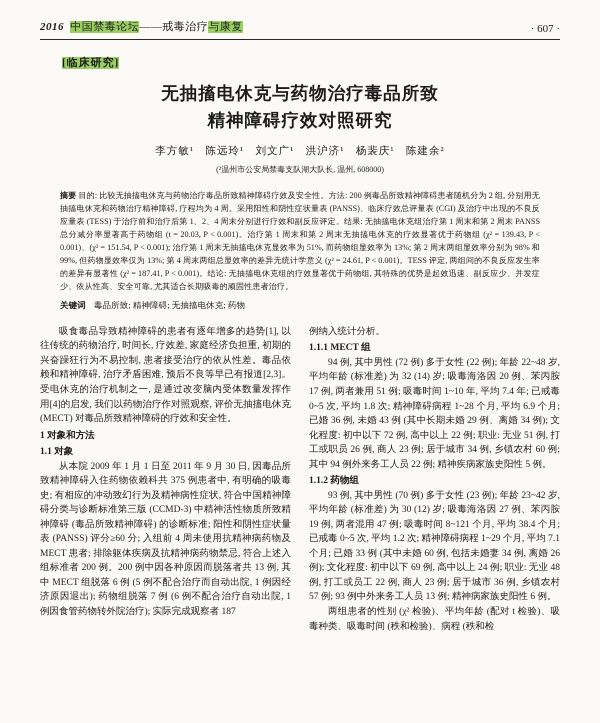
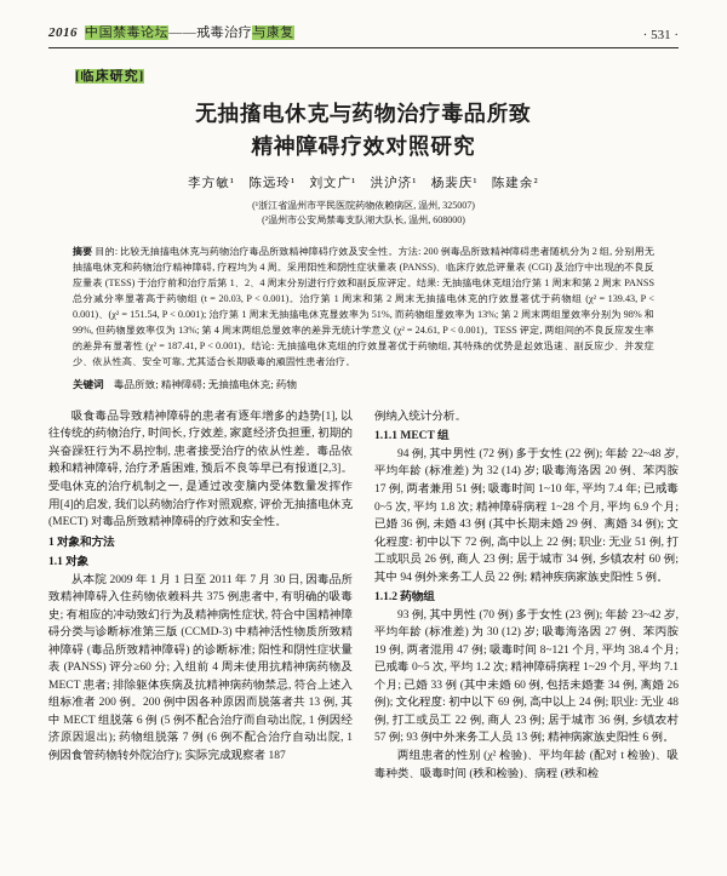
  2016 中国禁毒论坛——戒毒治疗与康复
- · 607 ·
+ · 531 ·
  [临床研究]
  无抽搐电休克与药物治疗毒品所致
  精神障碍疗效对照研究
  李方敏¹ 陈远玲¹ 刘文广¹ 洪沪济¹ 杨裴庆¹ 陈建余²
+ (¹浙江省温州市平民医院药物依赖病区, 温州, 325007)
  (²温州市公安局禁毒支队湖大队长, 温州, 608000)
  摘要 目的: 比较无抽搐电休克与药物治疗毒品所致精神障碍疗效及安全性。方法: 200 例毒品所致精神障碍患者随机分为 2 组, 分别用无抽搐电休克和药物治疗精神障碍, 疗程均为 4 周。采用阳性和阴性症状量表 (PANSS)、临床疗效总评量表 (CGI) 及治疗中出现的不良反应量表 (TESS) 于治疗前和治疗后第 1、2、4 周末分别进行疗效和副反应评定。结果: 无抽搐电休克组治疗第 1 周末和第 2 周末 PANSS 总分减分率显著高于药物组 (t = 20.03, P < 0.001)。治疗第 1 周末和第 2 周末无抽搐电休克的疗效显著优于药物组 (χ² = 139.43, P < 0.001)、(χ² = 151.54, P < 0.001); 治疗第 1 周末无抽搐电休克显效率为 51%, 而药物组显效率为 13%; 第 2 周末两组显效率分别为 98% 和 99%, 但药物显效率仅为 13%; 第 4 周末两组总显效率的差异无统计学意义 (χ² = 24.61, P < 0.001)。TESS 评定, 两组间的不良反应发生率的差异有显著性 (χ² = 187.41, P < 0.001)。结论: 无抽搐电休克组的疗效显著优于药物组, 其特殊的优势是起效迅速、副反应少、并发症少、依从性高、安全可靠, 尤其适合长期吸毒的顽固性患者治疗。
  关键词 毒品所致; 精神障碍; 无抽搐电休克; 药物
  吸食毒品导致精神障碍的患者有逐年增多的趋势[1], 以往传统的药物治疗, 时间长, 疗效差, 家庭经济负担重, 初期的兴奋躁狂行为不易控制, 患者接受治疗的依从性差。毒品依赖和精神障碍, 治疗矛盾困难, 预后不良等早已有报道[2,3]。受电休克的治疗机制之一, 是通过改变脑内受体数量发挥作用[4]的启发, 我们以药物治疗作对照观察, 评价无抽搐电休克 (MECT) 对毒品所致精神障碍的疗效和安全性。
  1 对象和方法
  1.1 对象
- 从本院 2009 年 1 月 1 日至 2011 年 9 月 30 日, 因毒品所致精神障碍入住药物依赖科共 375 例患者中, 有明确的吸毒史; 有相应的冲动致幻行为及精神病性症状, 符合中国精神障碍分类与诊断标准第三版 (CCMD-3) 中精神活性物质所致精神障碍 (毒品所致精神障碍) 的诊断标准; 阳性和阴性症状量表 (PANSS) 评分≥60 分; 入组前 4 周未使用抗精神病药物及 MECT 患者; 排除躯体疾病及抗精神病药物禁忌, 符合上述入组标准者 200 例。200 例中因各种原因而脱落者共 13 例, 其中 MECT 组脱落 6 例 (5 例不配合治疗而自动出院, 1 例因经济原因退出); 药物组脱落 7 例 (6 例不配合治疗自动出院, 1 例因食管药物转外院治疗); 实际完成观察者 187
+ 从本院 2009 年 1 月 1 日至 2011 年 7 月 30 日, 因毒品所致精神障碍入住药物依赖科共 375 例患者中, 有明确的吸毒史; 有相应的冲动致幻行为及精神病性症状, 符合中国精神障碍分类与诊断标准第三版 (CCMD-3) 中精神活性物质所致精神障碍 (毒品所致精神障碍) 的诊断标准; 阳性和阴性症状量表 (PANSS) 评分≥60 分; 入组前 4 周未使用抗精神病药物及 MECT 患者; 排除躯体疾病及抗精神病药物禁忌, 符合上述入组标准者 200 例。200 例中因各种原因而脱落者共 13 例, 其中 MECT 组脱落 6 例 (5 例不配合治疗而自动出院, 1 例因经济原因退出); 药物组脱落 7 例 (6 例不配合治疗自动出院, 1 例因食管药物转外院治疗); 实际完成观察者 187
  例纳入统计分析。
  1.1.1 MECT 组
  94 例, 其中男性 (72 例) 多于女性 (22 例); 年龄 22~48 岁, 平均年龄 (标准差) 为 32 (14) 岁; 吸毒海洛因 20 例、苯丙胺 17 例, 两者兼用 51 例; 吸毒时间 1~10 年, 平均 7.4 年; 已戒毒 0~5 次, 平均 1.8 次; 精神障碍病程 1~28 个月, 平均 6.9 个月; 已婚 36 例, 未婚 43 例 (其中长期未婚 29 例、离婚 34 例); 文化程度: 初中以下 72 例, 高中以上 22 例; 职业: 无业 51 例, 打工或职员 26 例, 商人 23 例; 居于城市 34 例, 乡镇农村 60 例; 其中 94 例外来务工人员 22 例; 精神疾病家族史阳性 5 例。
  1.1.2 药物组
  93 例, 其中男性 (70 例) 多于女性 (23 例); 年龄 23~42 岁, 平均年龄 (标准差) 为 30 (12) 岁; 吸毒海洛因 27 例、苯丙胺 19 例, 两者混用 47 例; 吸毒时间 8~121 个月, 平均 38.4 个月; 已戒毒 0~5 次, 平均 1.2 次; 精神障碍病程 1~29 个月, 平均 7.1 个月; 已婚 33 例 (其中未婚 60 例, 包括未婚妻 34 例, 离婚 26 例); 文化程度: 初中以下 69 例, 高中以上 24 例; 职业: 无业 48 例, 打工或员工 22 例, 商人 23 例; 居于城市 36 例, 乡镇农村 57 例; 93 例中外来务工人员 13 例; 精神病家族史阳性 6 例。
  两组患者的性别 (χ² 检验)、平均年龄 (配对 t 检验)、吸毒种类、吸毒时间 (秩和检验)、病程 (秩和检
